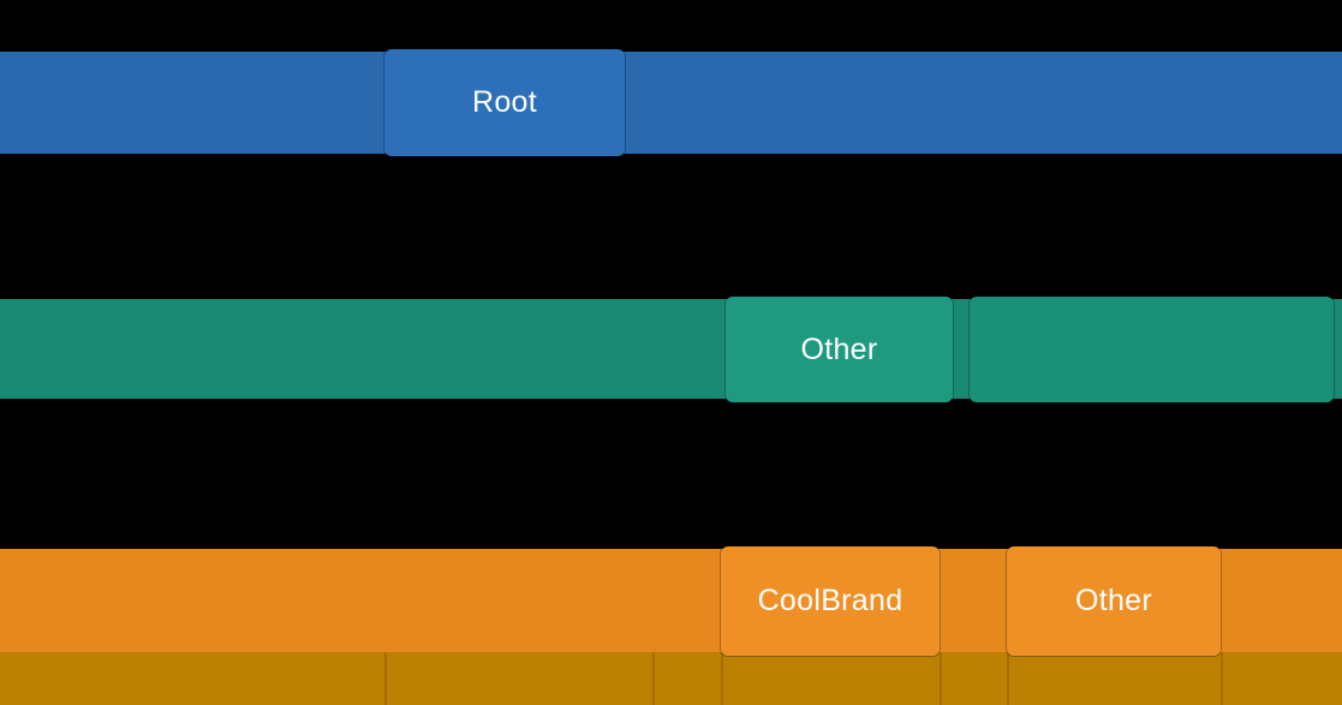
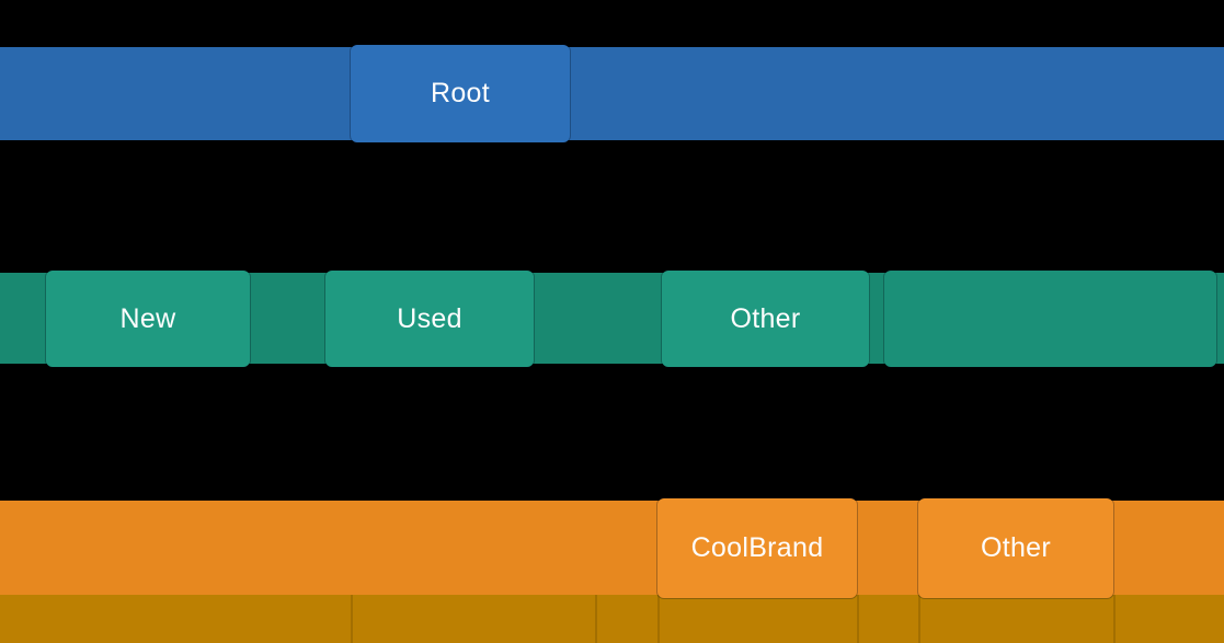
  Root
+ New
+ Used
  Other
  CoolBrand
  Other
